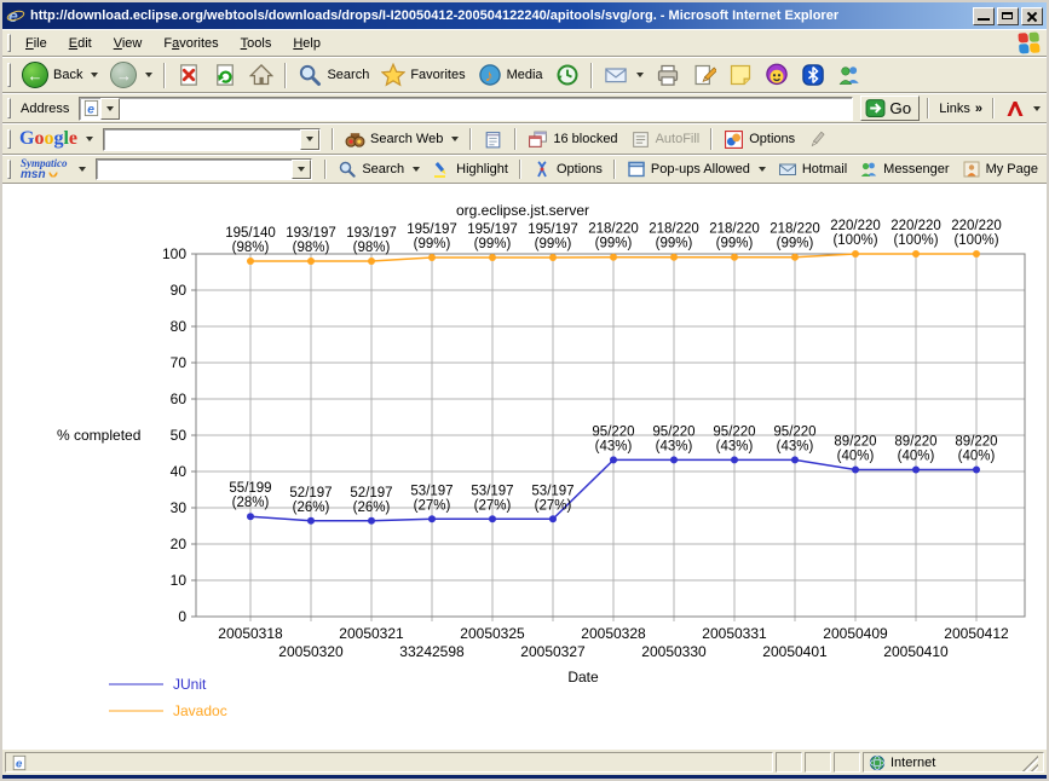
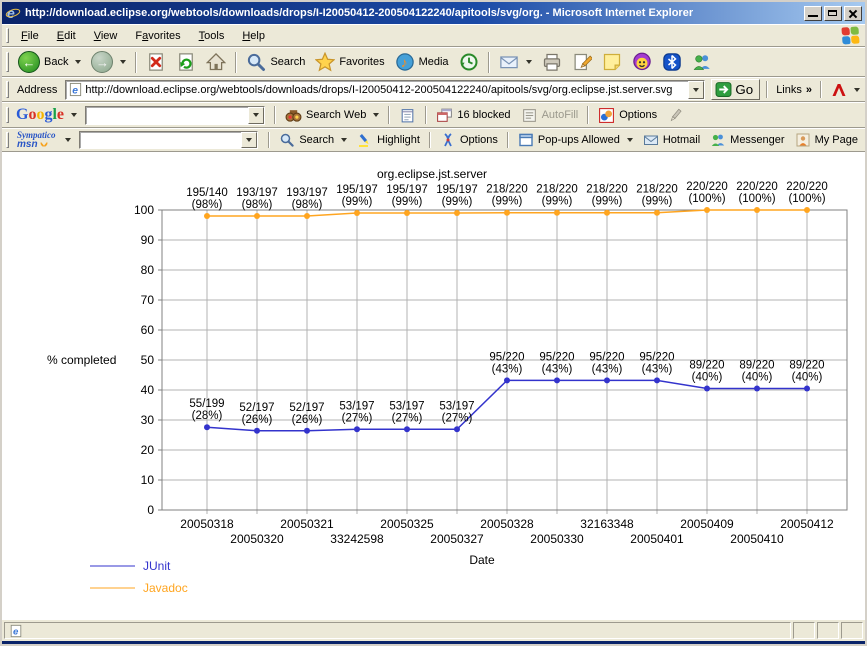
  e
  http://download.eclipse.org/webtools/downloads/drops/I-I20050412-200504122240/apitools/svg/org. - Microsoft Internet Explorer
  File
  Edit
  View
  Favorites
  Tools
  Help
  ←
  Back
  →
  Search
  Favorites
  ♪
  Media
  Address
  e
+ http://download.eclipse.org/webtools/downloads/drops/I-I20050412-200504122240/apitools/svg/org.eclipse.jst.server.svg
  Go
  Links
  »
  G
  o
  o
  g
  l
  e
  Search Web
  16 blocked
  AutoFill
  Options
  Sympatico
  msn
  Search
  Highlight
  Options
  Pop-ups Allowed
  Hotmail
  Messenger
  My Page
  0
  10
  20
  30
  40
  50
  60
  70
  80
  90
  100
  20050318
  20050320
  20050321
  33242598
  20050325
  20050327
  20050328
  20050330
- 20050331
+ 32163348
  20050401
  20050409
  20050410
  20050412
  55/199
  (28%)
  52/197
  (26%)
  52/197
  (26%)
  53/197
  (27%)
  53/197
  (27%)
  53/197
  (27%)
  95/220
  (43%)
  95/220
  (43%)
  95/220
  (43%)
  95/220
  (43%)
  89/220
  (40%)
  89/220
  (40%)
  89/220
  (40%)
  195/140
  (98%)
  193/197
  (98%)
  193/197
  (98%)
  195/197
  (99%)
  195/197
  (99%)
  195/197
  (99%)
  218/220
  (99%)
  218/220
  (99%)
  218/220
  (99%)
  218/220
  (99%)
  220/220
  (100%)
  220/220
  (100%)
  220/220
  (100%)
  org.eclipse.jst.server
  % completed
  Date
  JUnit
  Javadoc
  e
- Internet
